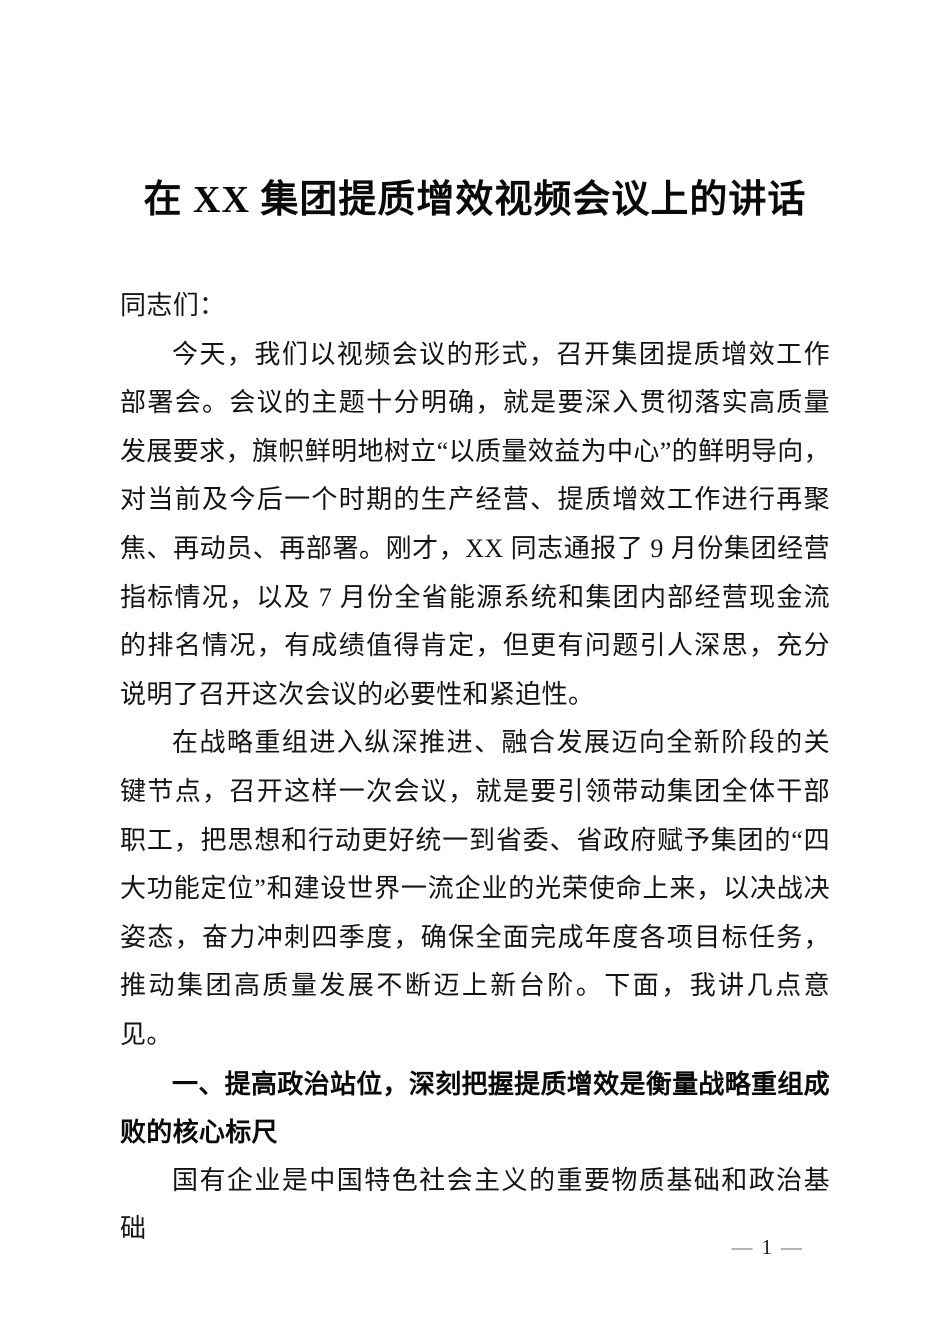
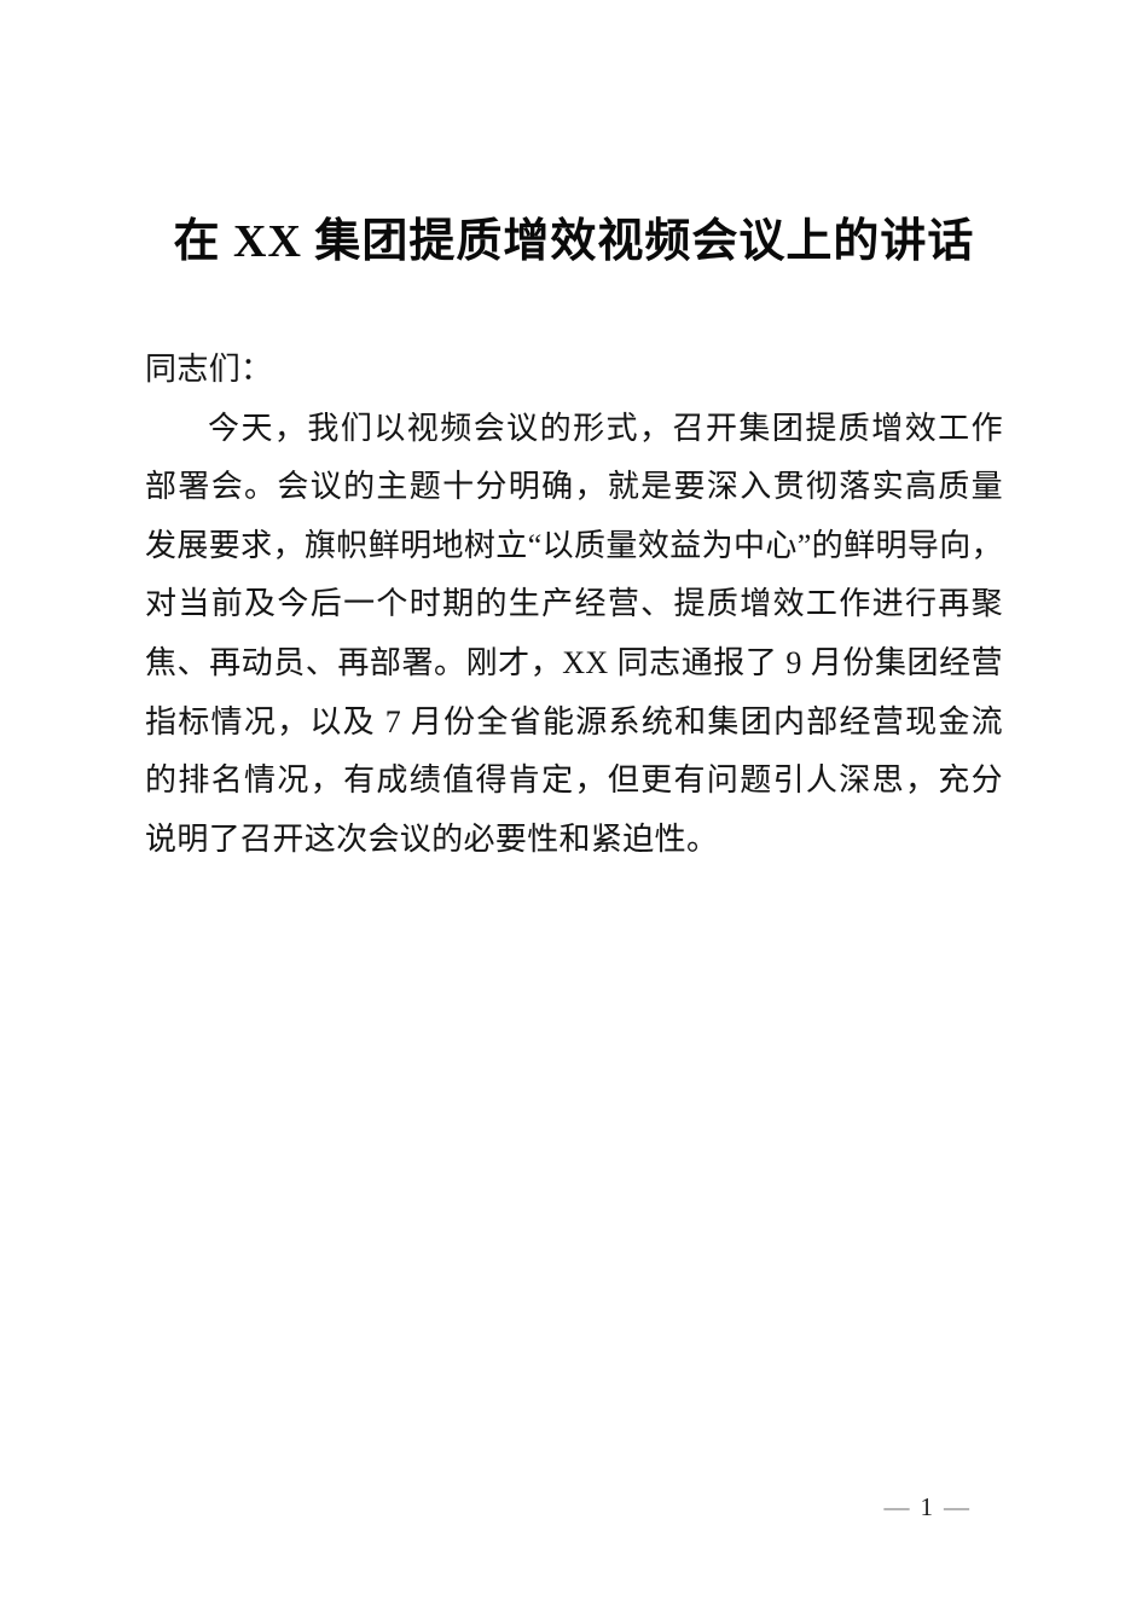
  在 XX 集团提质增效视频会议上的讲话
  同志们：
  今天，我们以视频会议的形式，召开集团提质增效工作部署会。会议的主题十分明确，就是要深入贯彻落实高质量发展要求，旗帜鲜明地树立“以质量效益为中心”的鲜明导向，对当前及今后一个时期的生产经营、提质增效工作进行再聚焦、再动员、再部署。刚才，XX 同志通报了 9 月份集团经营指标情况，以及 7 月份全省能源系统和集团内部经营现金流的排名情况，有成绩值得肯定，但更有问题引人深思，充分说明了召开这次会议的必要性和紧迫性。
- 在战略重组进入纵深推进、融合发展迈向全新阶段的关键节点，召开这样一次会议，就是要引领带动集团全体干部职工，把思想和行动更好统一到省委、省政府赋予集团的“四大功能定位”和建设世界一流企业的光荣使命上来，以决战决姿态，奋力冲刺四季度，确保全面完成年度各项目标任务，推动集团高质量发展不断迈上新台阶。下面，我讲几点意见。
- 一、提高政治站位，深刻把握提质增效是衡量战略重组成败的核心标尺
- 国有企业是中国特色社会主义的重要物质基础和政治基础
  — 1 —
